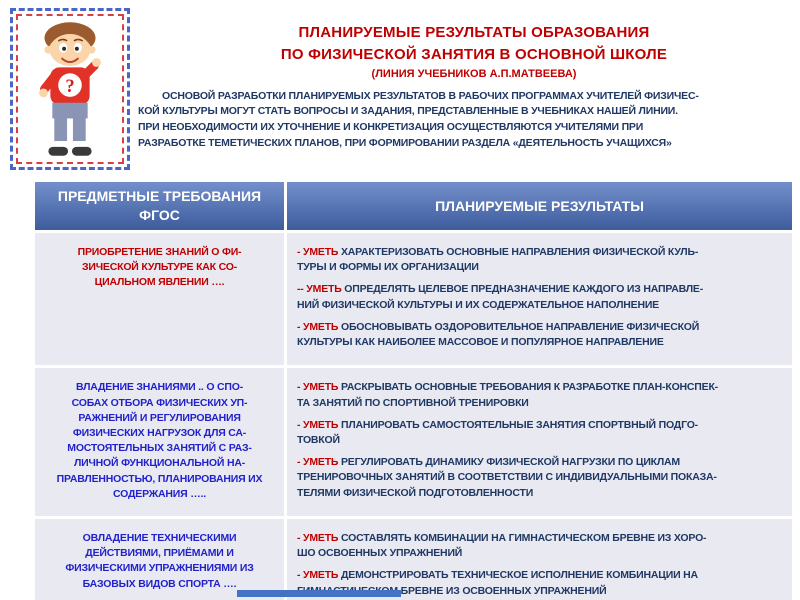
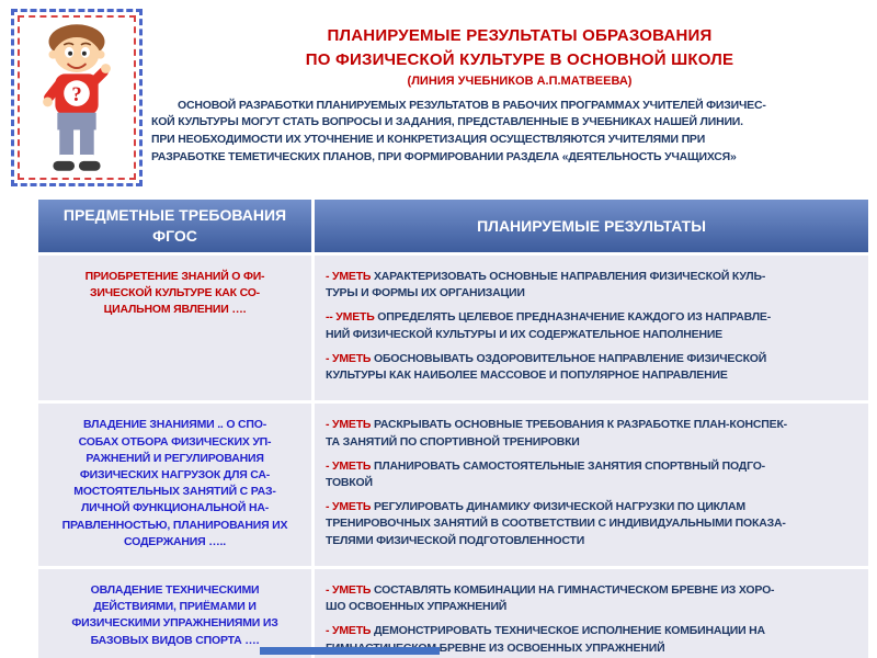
  ?
  ПЛАНИРУЕМЫЕ РЕЗУЛЬТАТЫ ОБРАЗОВАНИЯ
- ПО ФИЗИЧЕСКОЙ ЗАНЯТИЯ В ОСНОВНОЙ ШКОЛЕ
+ ПО ФИЗИЧЕСКОЙ КУЛЬТУРЕ В ОСНОВНОЙ ШКОЛЕ
  (ЛИНИЯ УЧЕБНИКОВ А.П.МАТВЕЕВА)
  ОСНОВОЙ РАЗРАБОТКИ ПЛАНИРУЕМЫХ РЕЗУЛЬТАТОВ В РАБОЧИХ ПРОГРАММАХ УЧИТЕЛЕЙ ФИЗИЧЕС-
  КОЙ КУЛЬТУРЫ МОГУТ СТАТЬ ВОПРОСЫ И ЗАДАНИЯ, ПРЕДСТАВЛЕННЫЕ В УЧЕБНИКАХ НАШЕЙ ЛИНИИ.
  ПРИ НЕОБХОДИМОСТИ ИХ УТОЧНЕНИЕ И КОНКРЕТИЗАЦИЯ ОСУЩЕСТВЛЯЮТСЯ УЧИТЕЛЯМИ ПРИ
  РАЗРАБОТКЕ ТЕМЕТИЧЕСКИХ ПЛАНОВ, ПРИ ФОРМИРОВАНИИ РАЗДЕЛА «ДЕЯТЕЛЬНОСТЬ УЧАЩИХСЯ»
  ПРЕДМЕТНЫЕ ТРЕБОВАНИЯ
  ФГОС
  ПЛАНИРУЕМЫЕ РЕЗУЛЬТАТЫ
  ПРИОБРЕТЕНИЕ ЗНАНИЙ О ФИ-
  ЗИЧЕСКОЙ КУЛЬТУРЕ КАК СО-
  ЦИАЛЬНОМ ЯВЛЕНИИ ….
  - УМЕТЬ ХАРАКТЕРИЗОВАТЬ ОСНОВНЫЕ НАПРАВЛЕНИЯ ФИЗИЧЕСКОЙ КУЛЬ-
  ТУРЫ И ФОРМЫ ИХ ОРГАНИЗАЦИИ
  -- УМЕТЬ ОПРЕДЕЛЯТЬ ЦЕЛЕВОЕ ПРЕДНАЗНАЧЕНИЕ КАЖДОГО ИЗ НАПРАВЛЕ-
  НИЙ ФИЗИЧЕСКОЙ КУЛЬТУРЫ И ИХ СОДЕРЖАТЕЛЬНОЕ НАПОЛНЕНИЕ
  - УМЕТЬ ОБОСНОВЫВАТЬ ОЗДОРОВИТЕЛЬНОЕ НАПРАВЛЕНИЕ ФИЗИЧЕСКОЙ
  КУЛЬТУРЫ КАК НАИБОЛЕЕ МАССОВОЕ И ПОПУЛЯРНОЕ НАПРАВЛЕНИЕ
  ВЛАДЕНИЕ ЗНАНИЯМИ .. О СПО-
  СОБАХ ОТБОРА ФИЗИЧЕСКИХ УП-
  РАЖНЕНИЙ И РЕГУЛИРОВАНИЯ
  ФИЗИЧЕСКИХ НАГРУЗОК ДЛЯ СА-
  МОСТОЯТЕЛЬНЫХ ЗАНЯТИЙ С РАЗ-
  ЛИЧНОЙ ФУНКЦИОНАЛЬНОЙ НА-
  ПРАВЛЕННОСТЬЮ, ПЛАНИРОВАНИЯ ИХ
  СОДЕРЖАНИЯ …..
  - УМЕТЬ РАСКРЫВАТЬ ОСНОВНЫЕ ТРЕБОВАНИЯ К РАЗРАБОТКЕ ПЛАН-КОНСПЕК-
  ТА ЗАНЯТИЙ ПО СПОРТИВНОЙ ТРЕНИРОВКИ
  - УМЕТЬ ПЛАНИРОВАТЬ САМОСТОЯТЕЛЬНЫЕ ЗАНЯТИЯ СПОРТВНЫЙ ПОДГО-
  ТОВКОЙ
  - УМЕТЬ РЕГУЛИРОВАТЬ ДИНАМИКУ ФИЗИЧЕСКОЙ НАГРУЗКИ ПО ЦИКЛАМ
  ТРЕНИРОВОЧНЫХ ЗАНЯТИЙ В СООТВЕТСТВИИ С ИНДИВИДУАЛЬНЫМИ ПОКАЗА-
  ТЕЛЯМИ ФИЗИЧЕСКОЙ ПОДГОТОВЛЕННОСТИ
  ОВЛАДЕНИЕ ТЕХНИЧЕСКИМИ
  ДЕЙСТВИЯМИ, ПРИЁМАМИ И
  ФИЗИЧЕСКИМИ УПРАЖНЕНИЯМИ ИЗ
  БАЗОВЫХ ВИДОВ СПОРТА ….
  - УМЕТЬ СОСТАВЛЯТЬ КОМБИНАЦИИ НА ГИМНАСТИЧЕСКОМ БРЕВНЕ ИЗ ХОРО-
  ШО ОСВОЕННЫХ УПРАЖНЕНИЙ
  - УМЕТЬ ДЕМОНСТРИРОВАТЬ ТЕХНИЧЕСКОЕ ИСПОЛНЕНИЕ КОМБИНАЦИИ НА
